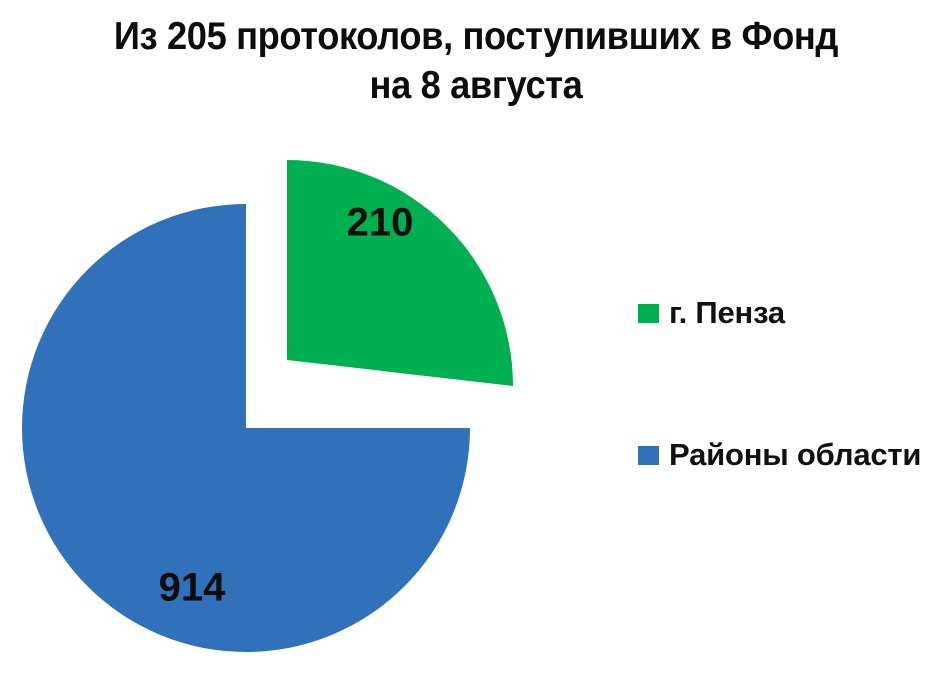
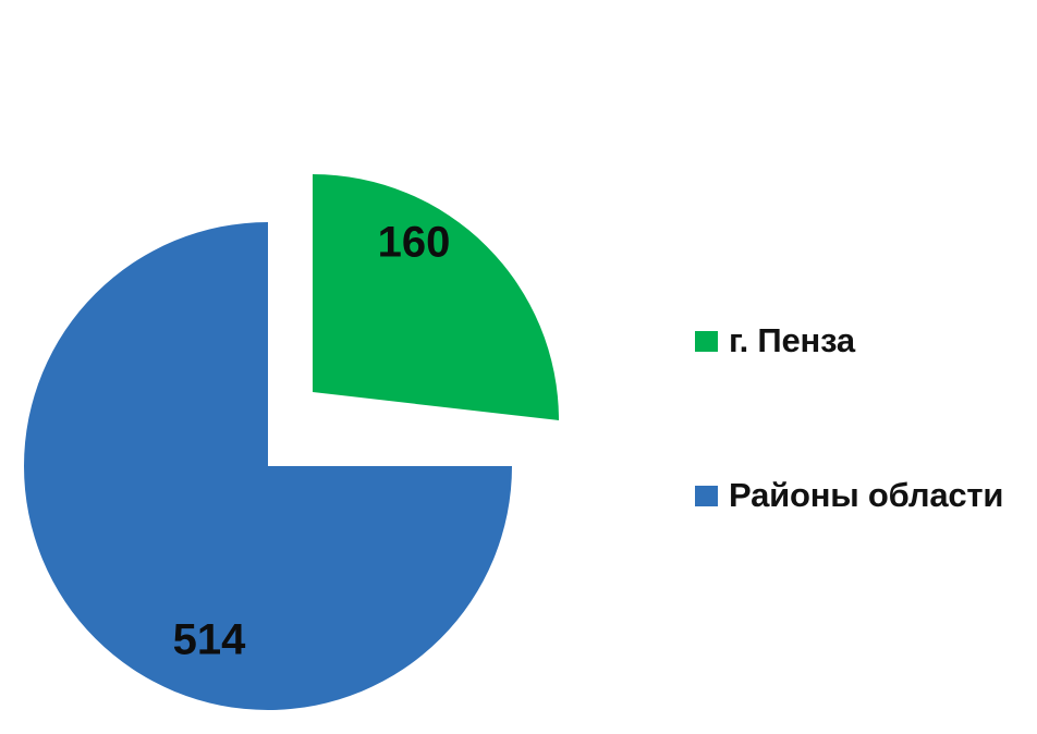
- Из 205 протоколов, поступивших в Фонд
- на 8 августа
- 210
+ 160
- 914
+ 514
  г. Пенза
  Районы области
